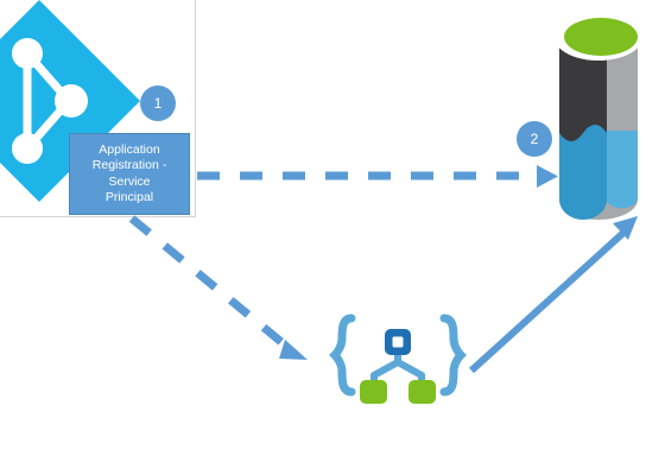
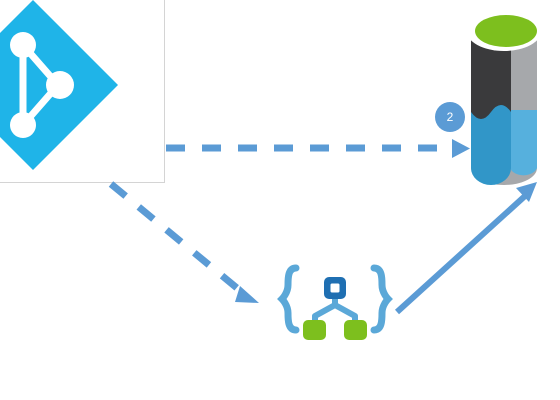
- Application
- Registration -
- Service
- Principal
- 1
  2
